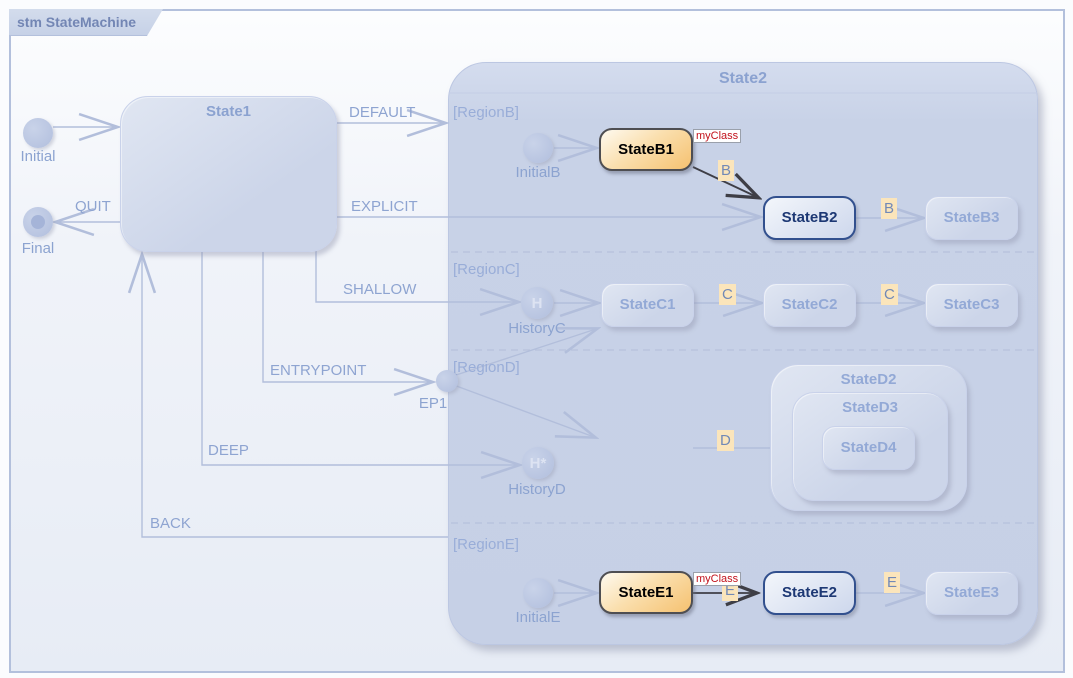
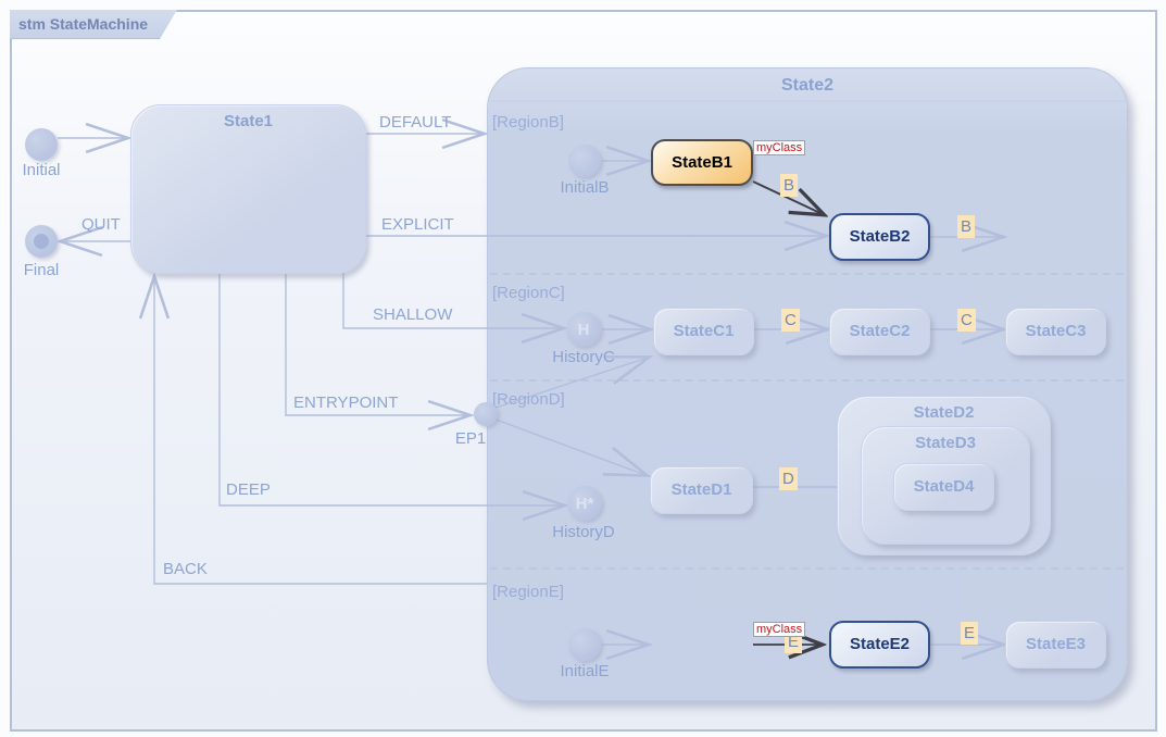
  stm StateMachine
  State2
  State1
  [RegionB]
  [RegionC]
  [RegionD]
  [RegionE]
  StateB1
  StateB2
- StateB3
  StateC1
  StateC2
  StateC3
+ StateD1
  StateD2
  StateD3
  StateD4
- StateE1
  StateE2
  StateE3
  Initial
  Final
  InitialB
  H
  HistoryC
  H*
  HistoryD
  InitialE
  EP1
  DEFAULT
  QUIT
  EXPLICIT
  SHALLOW
  ENTRYPOINT
  DEEP
  BACK
  B
  B
  C
  C
  D
  E
  E
  myClass
  myClass
